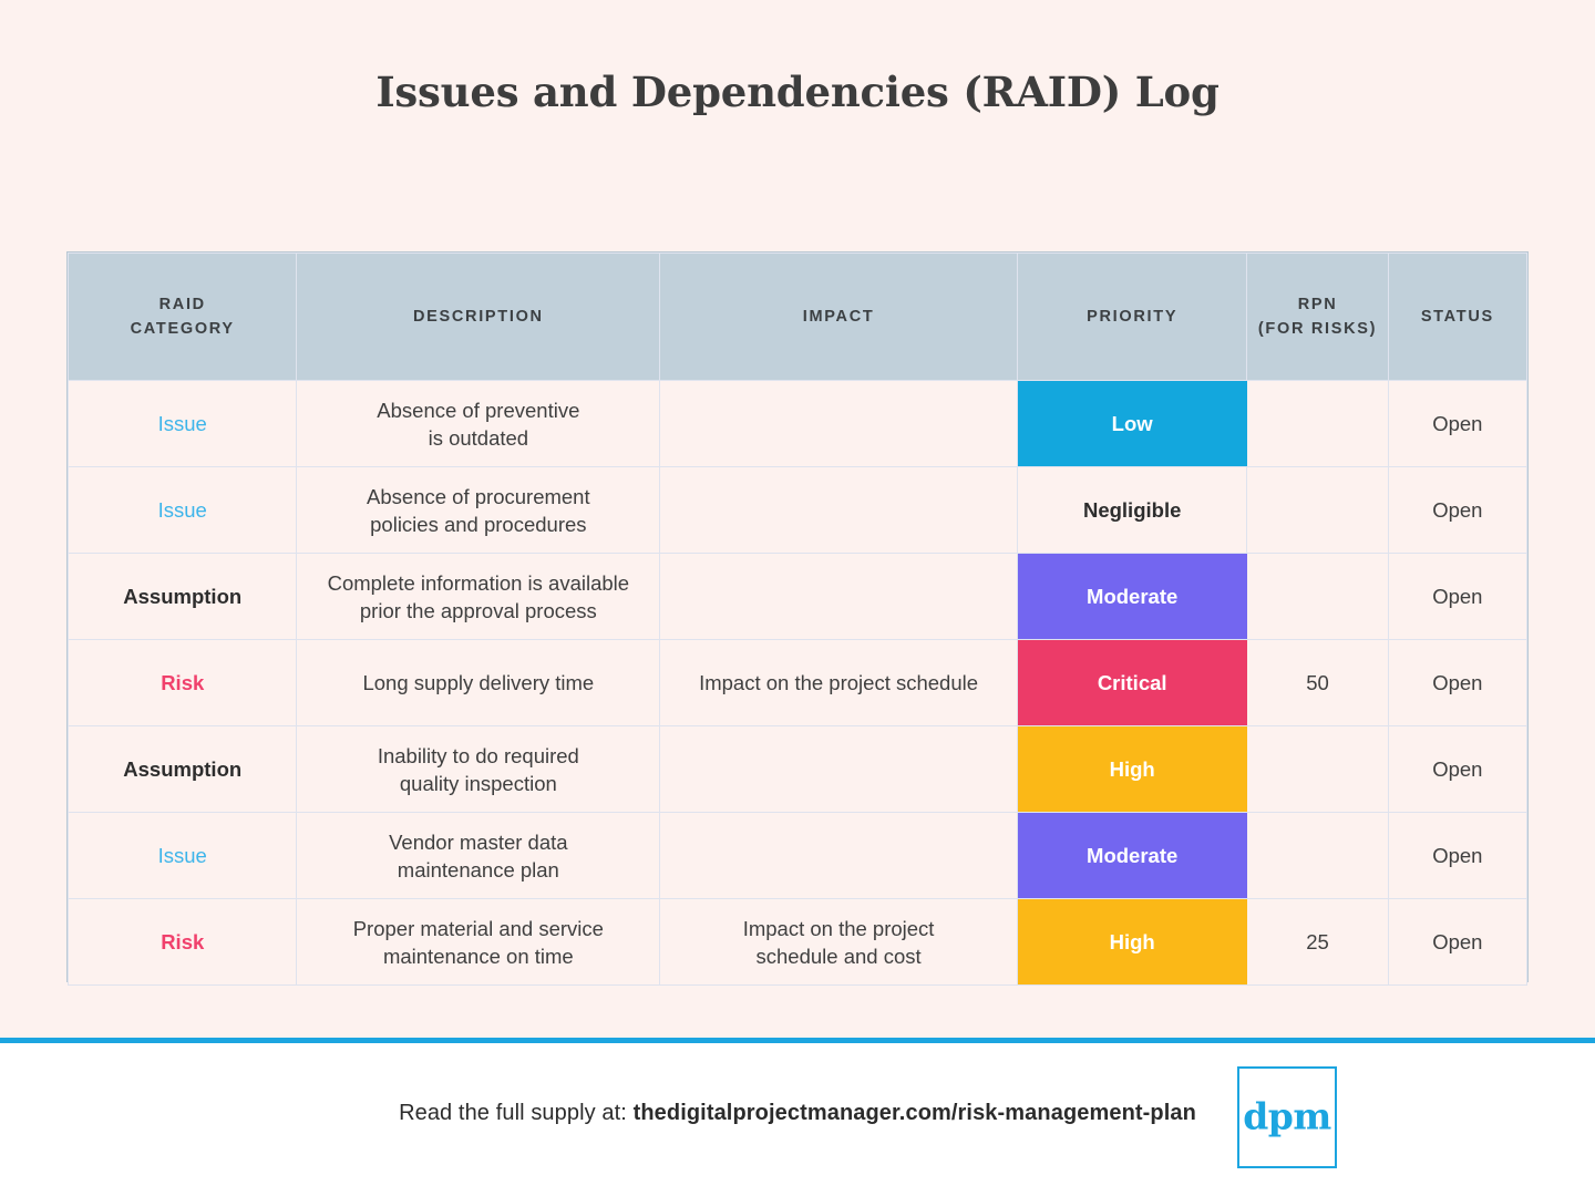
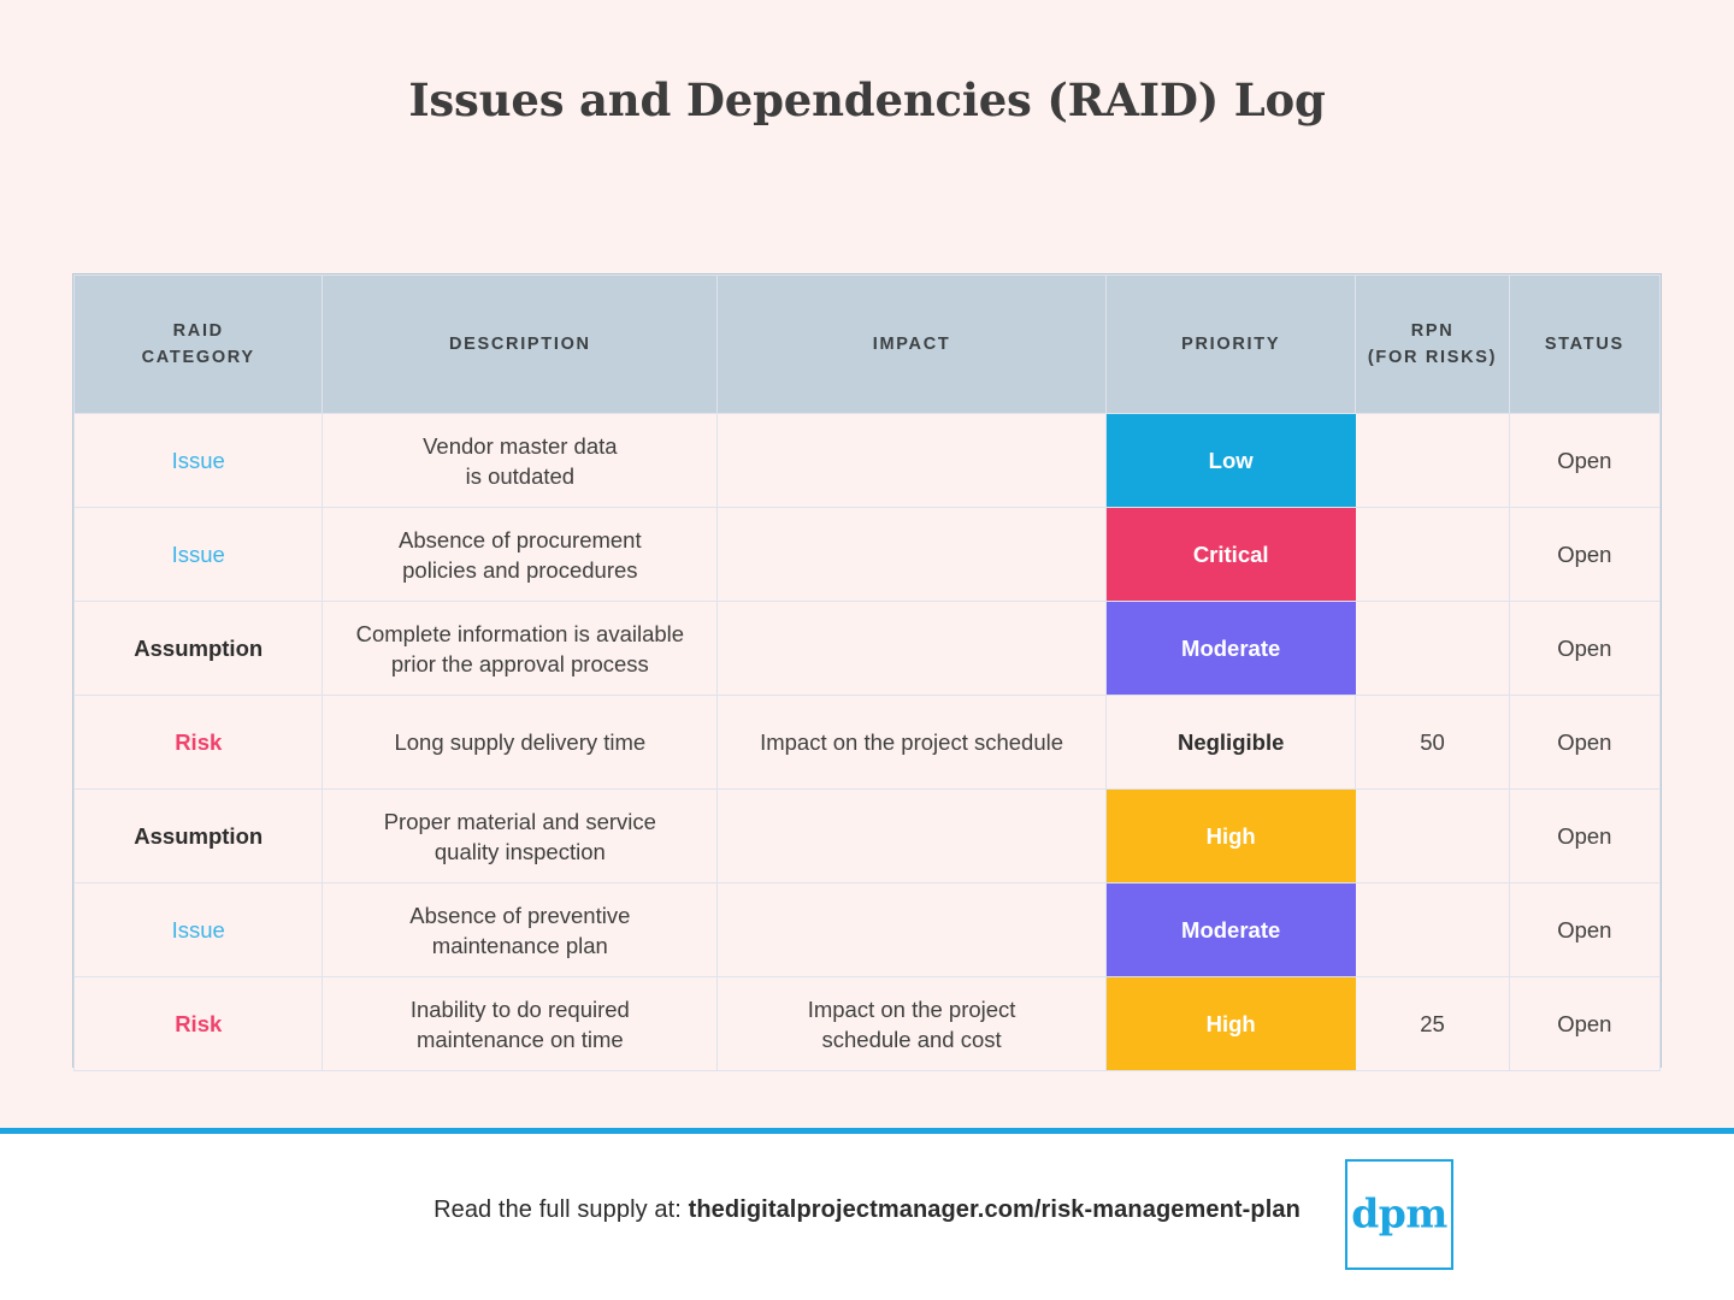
  Issues and Dependencies (RAID) Log
  RAID CATEGORY	DESCRIPTION	IMPACT	PRIORITY	RPN (FOR RISKS)	STATUS
- Issue	Absence of preventiveis outdated		Low		Open
+ Issue	Vendor master datais outdated		Low		Open
- Issue	Absence of procurementpolicies and procedures		Negligible		Open
+ Issue	Absence of procurementpolicies and procedures		Critical		Open
  Assumption	Complete information is availableprior the approval process		Moderate		Open
- Risk	Long supply delivery time	Impact on the project schedule	Critical	50	Open
+ Risk	Long supply delivery time	Impact on the project schedule	Negligible	50	Open
- Assumption	Inability to do requiredquality inspection		High		Open
+ Assumption	Proper material and servicequality inspection		High		Open
- Issue	Vendor master datamaintenance plan		Moderate		Open
+ Issue	Absence of preventivemaintenance plan		Moderate		Open
- Risk	Proper material and servicemaintenance on time	Impact on the projectschedule and cost	High	25	Open
+ Risk	Inability to do requiredmaintenance on time	Impact on the projectschedule and cost	High	25	Open
  Read the full supply at: thedigitalprojectmanager.com/risk-management-plan
  dpm
